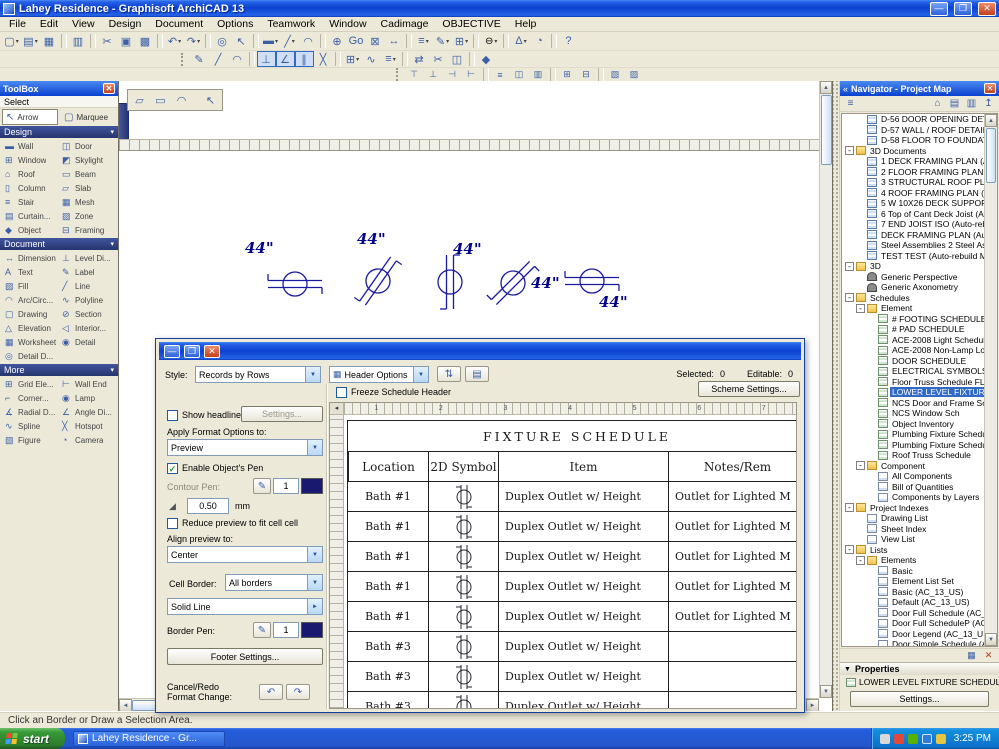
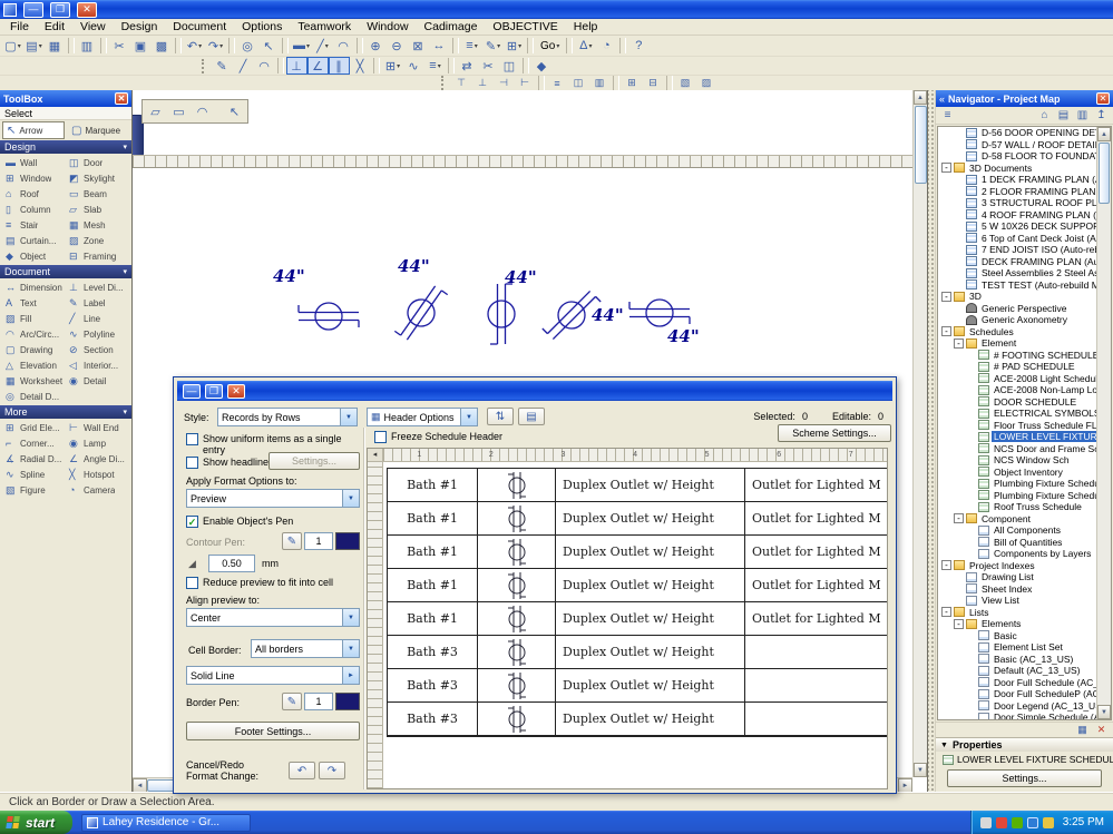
- Lahey Residence - Graphisoft ArchiCAD 13
  —
  ❐
  ✕
  File
  Edit
  View
  Design
  Document
  Options
  Teamwork
  Window
  Cadimage
  OBJECTIVE
  Help
  ▢
  ▤
  ▦
  ▥
  ✂
  ▣
  ▩
  ↶
  ↷
  ◎
  ↖
  ▬
  ╱
  ◠
  ⊕
- Go
+ ⊖
  ⊠
  ↔
  ≡
  ✎
  ⊞
- ⊖
+ Go
  Δ
  ◔
  ?
  ✎
  ╱
  ◠
  ⊥
  ∠
  ∥
  ╳
  ⊞
  ∿
  ≡
  ⇄
  ✂
  ◫
  ◆
  ⊤
  ⊥
  ⊣
  ⊢
  ≡
  ◫
  ▥
  ⊞
  ⊟
  ▧
  ▨
  ToolBox
  ✕
  Select
  ↖
  Arrow
  ▢
  Marquee
  Design
  ▬
  Wall
  ◫
  Door
  ⊞
  Window
  ◩
  Skylight
  ⌂
  Roof
  ▭
  Beam
  ▯
  Column
  ▱
  Slab
  ≡
  Stair
  ▦
  Mesh
  ▤
  Curtain...
  ▨
  Zone
  ◆
  Object
  ⊟
  Framing
  Document
  ↔
  Dimension
  ⊥
  Level Di...
  A
  Text
  ✎
  Label
  ▨
  Fill
  ╱
  Line
  ◠
  Arc/Circ...
  ∿
  Polyline
  ▢
  Drawing
  ⊘
  Section
  △
  Elevation
  ◁
  Interior...
  ▦
  Worksheet
  ◉
  Detail
  ◎
  Detail D...
  More
  ⊞
  Grid Ele...
  ⊢
  Wall End
  ⌐
  Corner...
  ◉
  Lamp
  ∡
  Radial D...
  ∠
  Angle Di...
  ∿
  Spline
  ╳
  Hotspot
  ▧
  Figure
  ◔
  Camera
  ▱
  ▭
  ◠
  ↖
  44"
  44"
  44"
  44"
  44"
  «
  Navigator - Project Map
  ✕
  ≡
  ⌂
  ▤
  ▥
  ↥
  D-58 FLOOR TO FOUNDA
  -
  3D Documents
  6 Top of Cant Deck Joist (A
  7 END JOIST ISO (Auto-re
  Steel Assemblies 2 Steel A
  TEST TEST (Auto-rebuild
  -
  3D
  Generic Perspective
  Generic Axonometry
  -
  Schedules
  -
  Element
  # FOOTING SCHEDUL
  # PAD SCHEDULE
  ACE-2008 Light Schedu
  ACE-2008 Non-Lamp Lo
  DOOR SCHEDULE
  ELECTRICAL SYMBOL
  Floor Truss Schedule FL
  LOWER LEVEL FIXTUR
  NCS Door and Frame S
  NCS Window Sch
  Object Inventory
  Plumbing Fixture Sched
  Plumbing Fixture Sched
  Roof Truss Schedule
  -
  Component
  All Components
  Bill of Quantities
  Components by Layers
  -
  Project Indexes
  Drawing List
  Sheet Index
  View List
  -
  Lists
  -
  Elements
  Basic
  Element List Set
  Basic (AC_13_US)
  Default (AC_13_US)
  Door Full Schedule (AC
  Door Full ScheduleP (A
  Door Legend (AC_13_U
  Door Simple Schedule (
  ▦
  ✕
  Properties
  LOWER LEVEL FIXTURE SCHEDUL
  Settings...
  Click an Border or Draw a Selection Area.
  start
  Lahey Residence - Gr...
  3:25 PM
  —
  ❐
  ✕
  Style:
  Records by Rows
  ▦
  Header Options
  ⇅
  ▤
  Selected:
  0
  Editable:
  0
+ Show uniform items as a single entry
  Freeze Schedule Header
  Scheme Settings...
  Show headline
  Settings...
  Apply Format Options to:
  Preview
  ✓
  Enable Object's Pen
  Contour Pen:
  ✎
  1
  ◢
  0.50
  mm
- Reduce preview to fit cell cell
+ Reduce preview to fit into cell
  Align preview to:
  Center
  Cell Border:
  All borders
  Solid Line
  Border Pen:
  ✎
  1
  Footer Settings...
  Cancel/Redo
  Format Change:
  ↶
  ↷
- FIXTURE SCHEDULE
- Location
- 2D Symbol
- Item
- Notes/Rem
  Bath #1
  Duplex Outlet w/ Height
  Outlet for Lighted M
  Bath #1
  Duplex Outlet w/ Height
  Outlet for Lighted M
  Bath #1
  Duplex Outlet w/ Height
  Outlet for Lighted M
  Bath #1
  Duplex Outlet w/ Height
  Outlet for Lighted M
  Bath #1
  Duplex Outlet w/ Height
  Outlet for Lighted M
  Bath #3
  Duplex Outlet w/ Height
  Bath #3
  Duplex Outlet w/ Height
  Bath #3
  Duplex Outlet w/ Height
